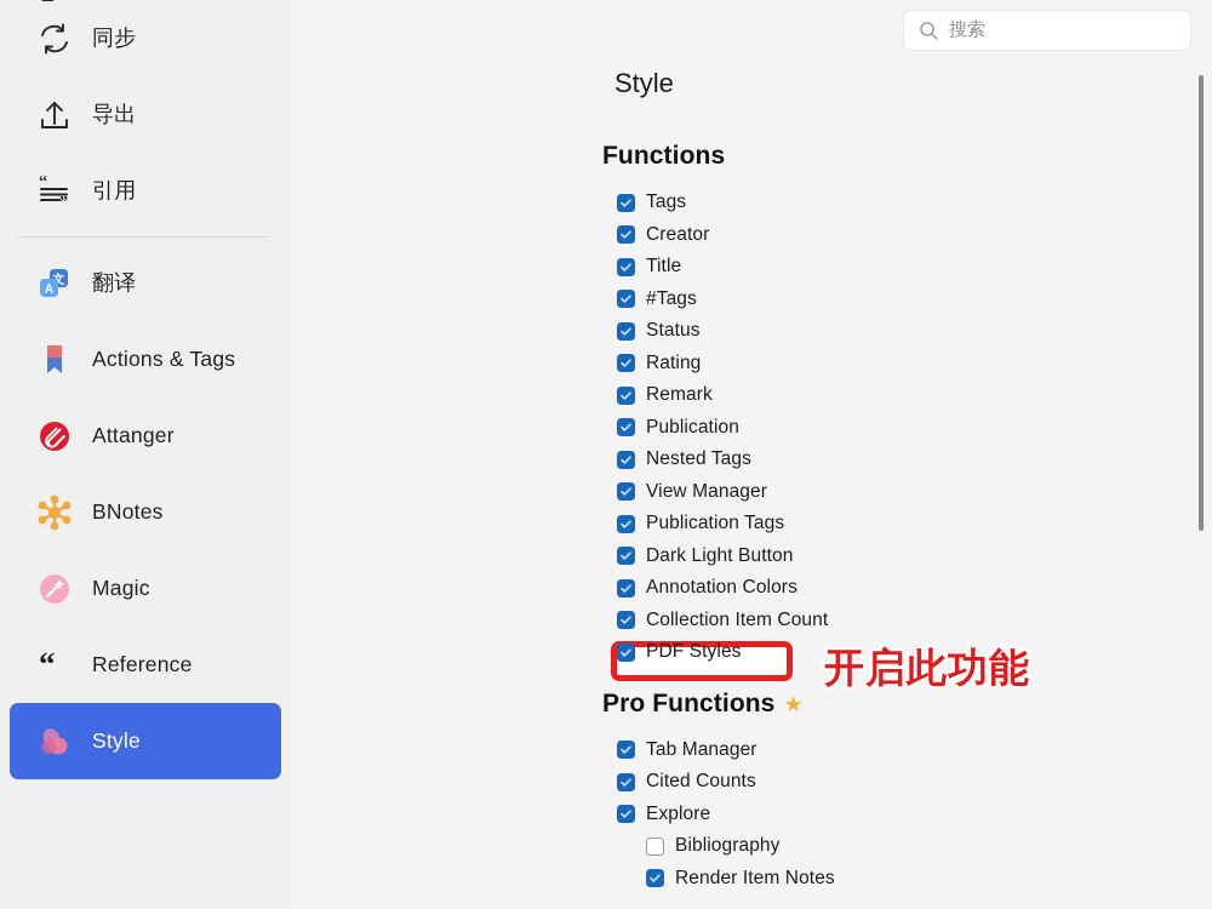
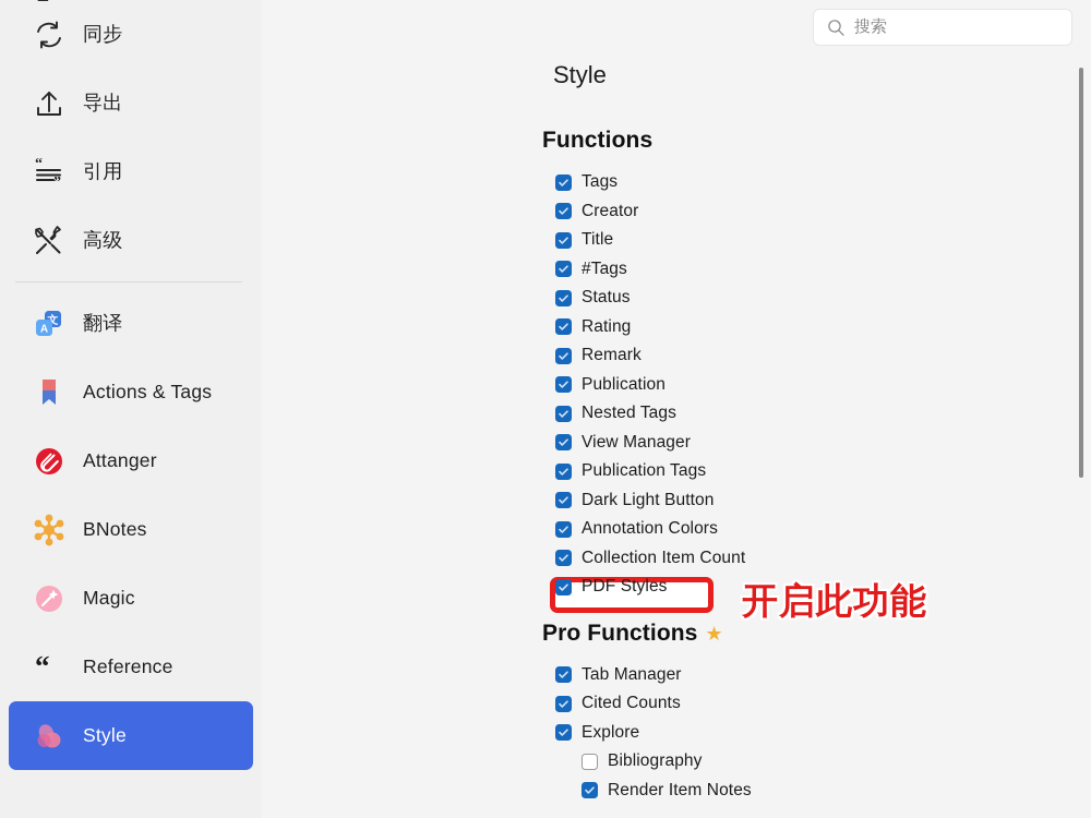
  同步
  导出
  “
  ”
  引用
+ 高级
  文
  A
  翻译
  Actions & Tags
  Attanger
  BNotes
  Magic
  “
  Reference
  Style
  搜索
  Style
  Functions
  Tags
  Creator
  Title
  #Tags
  Status
  Rating
  Remark
  Publication
  Nested Tags
  View Manager
  Publication Tags
  Dark Light Button
  Annotation Colors
  Collection Item Count
  PDF Styles
  Pro Functions
  ★
  Tab Manager
  Cited Counts
  Explore
  Bibliography
  Render Item Notes
  开启此功能
